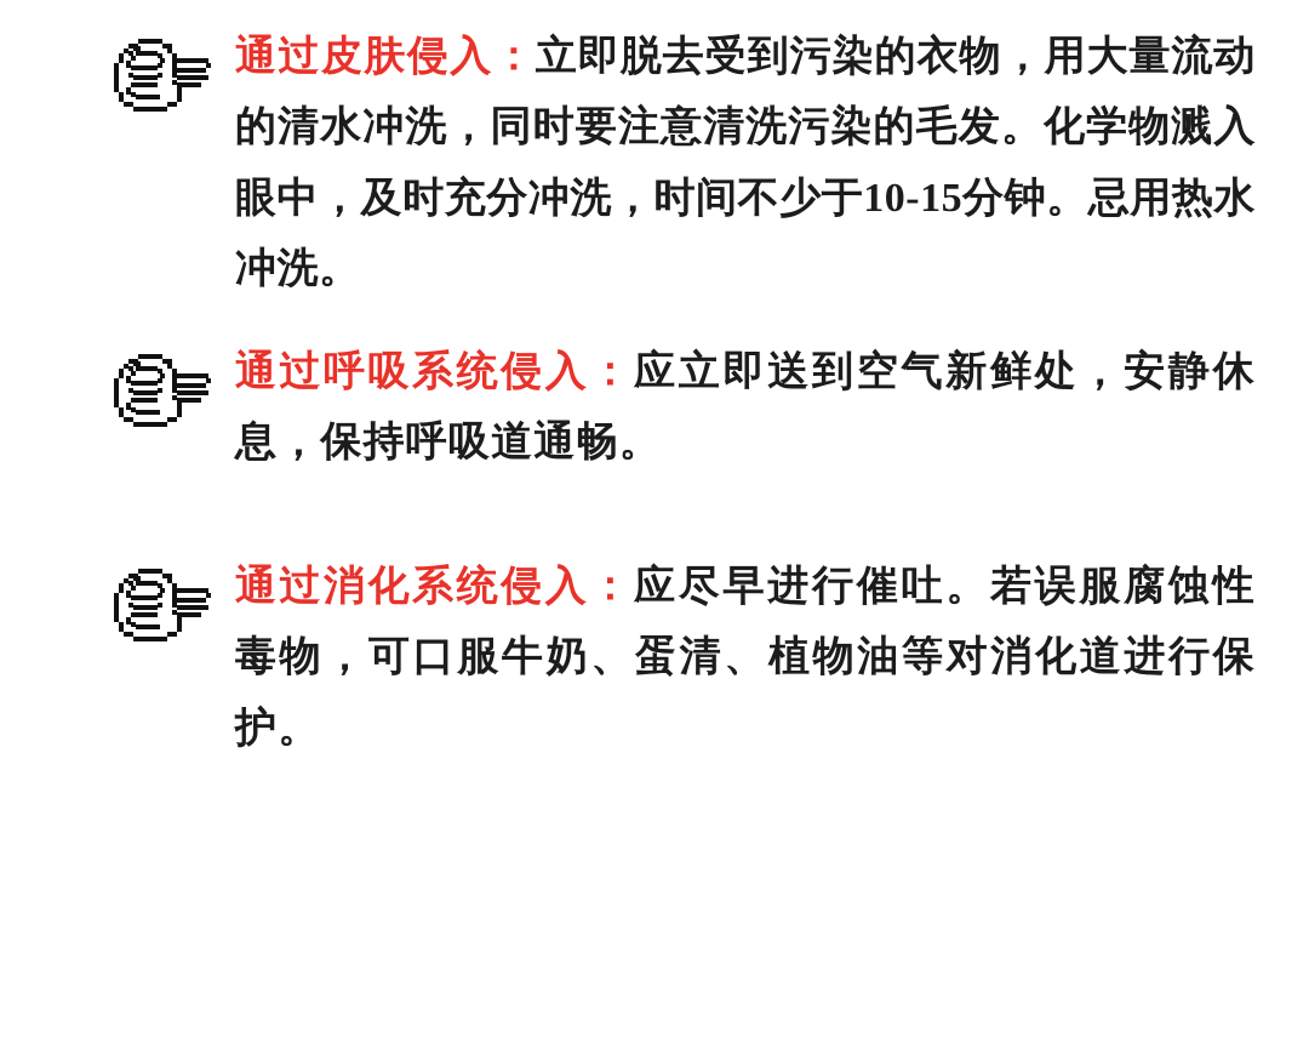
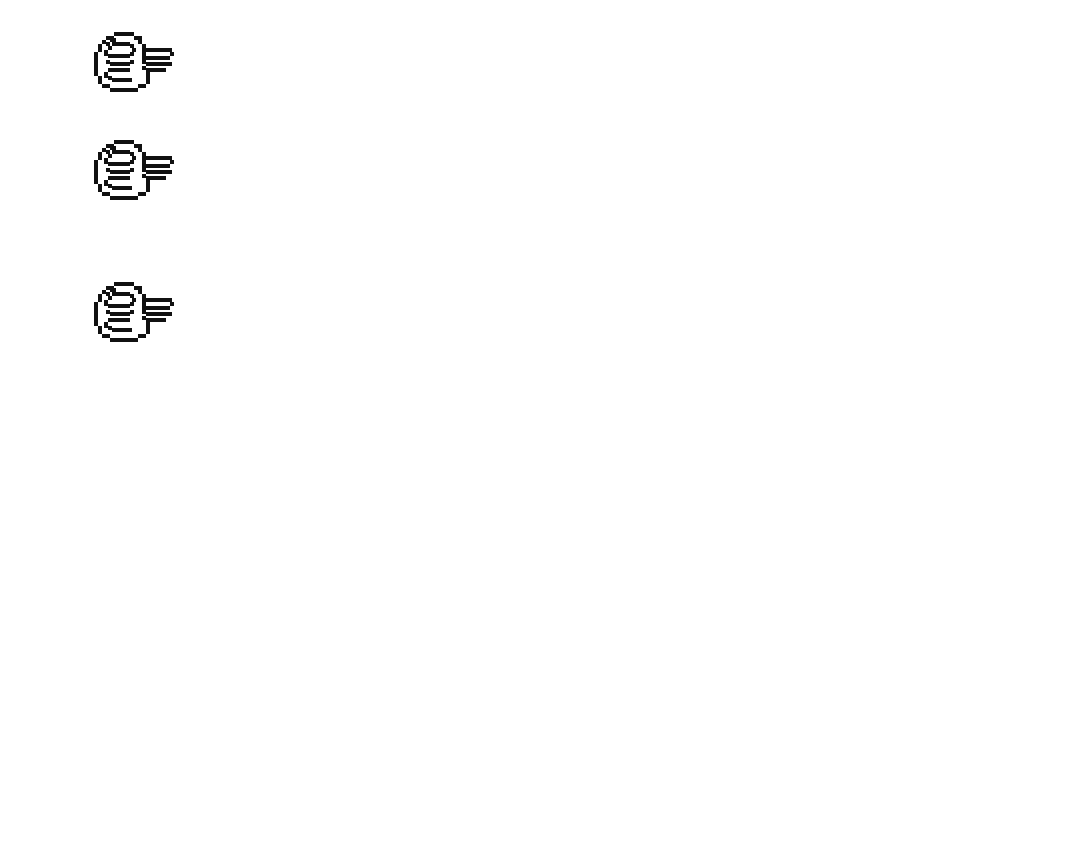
- 通过皮肤侵入：立即脱去受到污染的衣物，用大量流动的清水冲洗，同时要注意清洗污染的毛发。化学物溅入眼中，及时充分冲洗，时间不少于10-15分钟。忌用热水冲洗。
- 通过呼吸系统侵入：应立即送到空气新鲜处，安静休息，保持呼吸道通畅。
- 通过消化系统侵入：应尽早进行催吐。若误服腐蚀性毒物，可口服牛奶、蛋清、植物油等对消化道进行保护。
